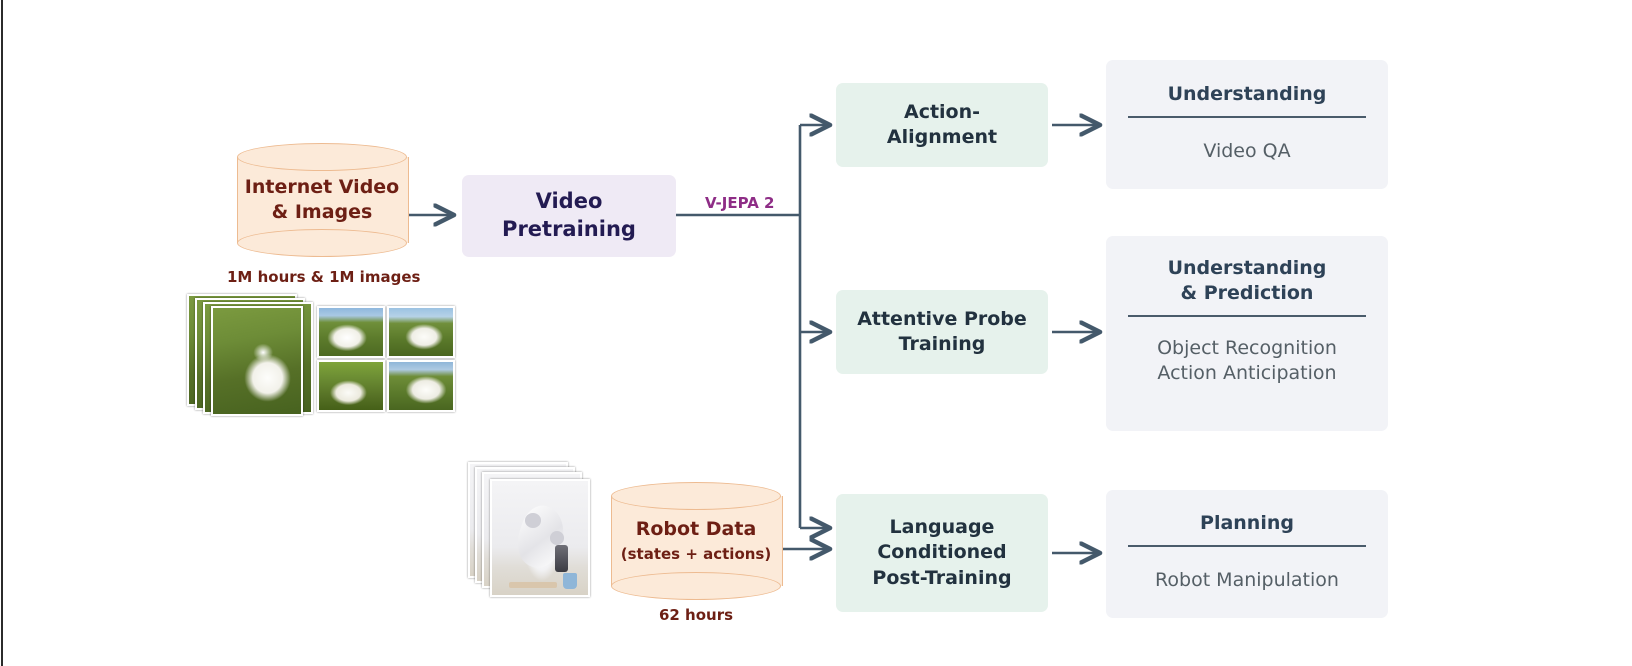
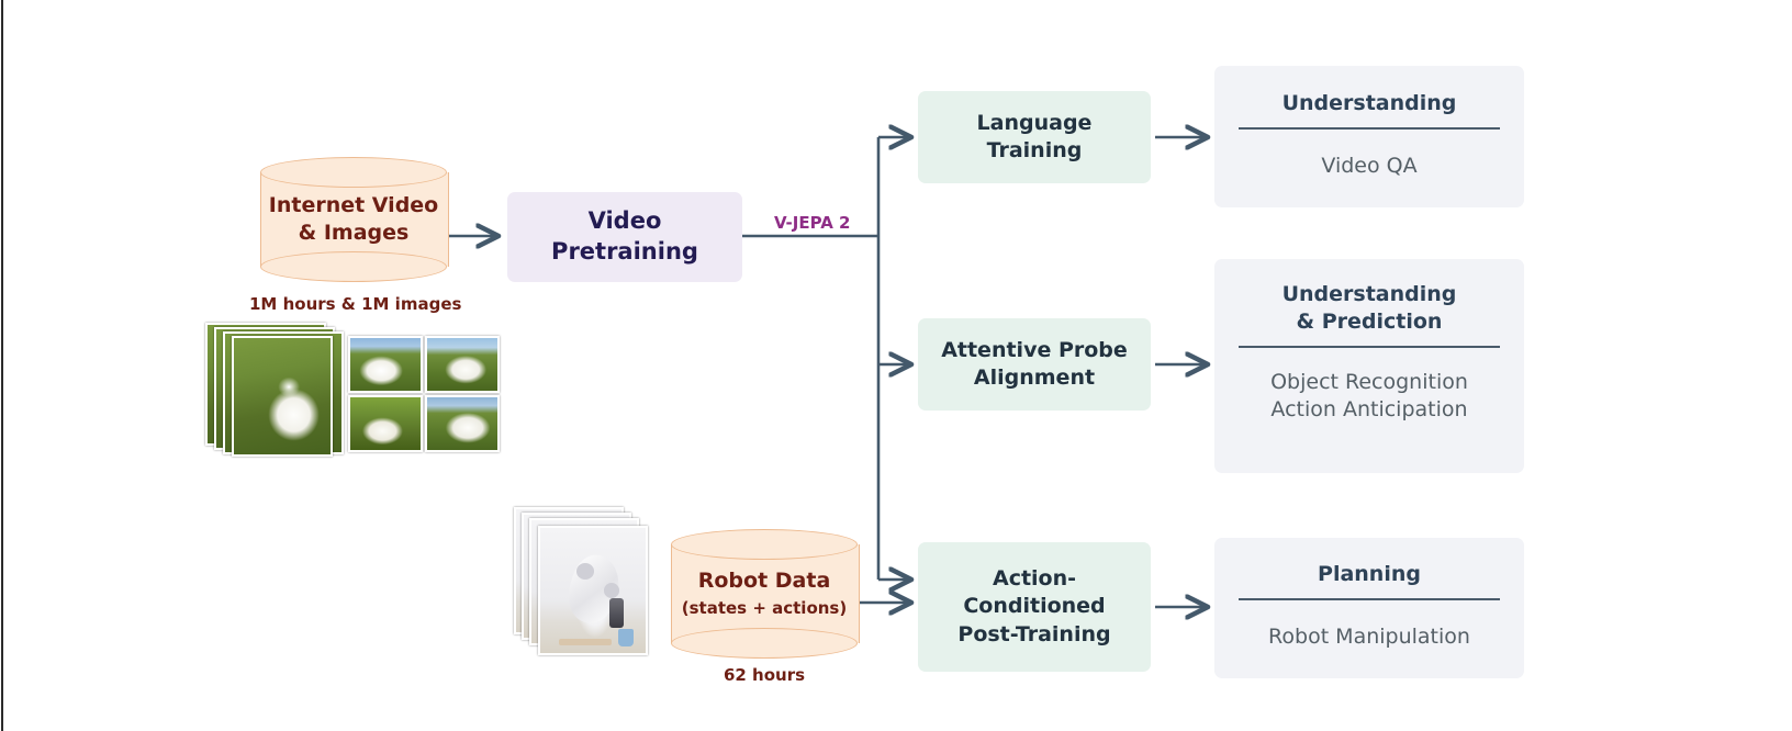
  Internet Video
  & Images
  1M hours & 1M images
  Video
  Pretraining
  V-JEPA 2
  Robot Data
  (states + actions)
  62 hours
- Action-
+ Language
- Alignment
+ Training
  Attentive Probe
- Training
+ Alignment
- Language
+ Action-
  Conditioned
  Post-Training
  Understanding
  Video QA
  Understanding
  & Prediction
  Object Recognition
  Action Anticipation
  Planning
  Robot Manipulation
